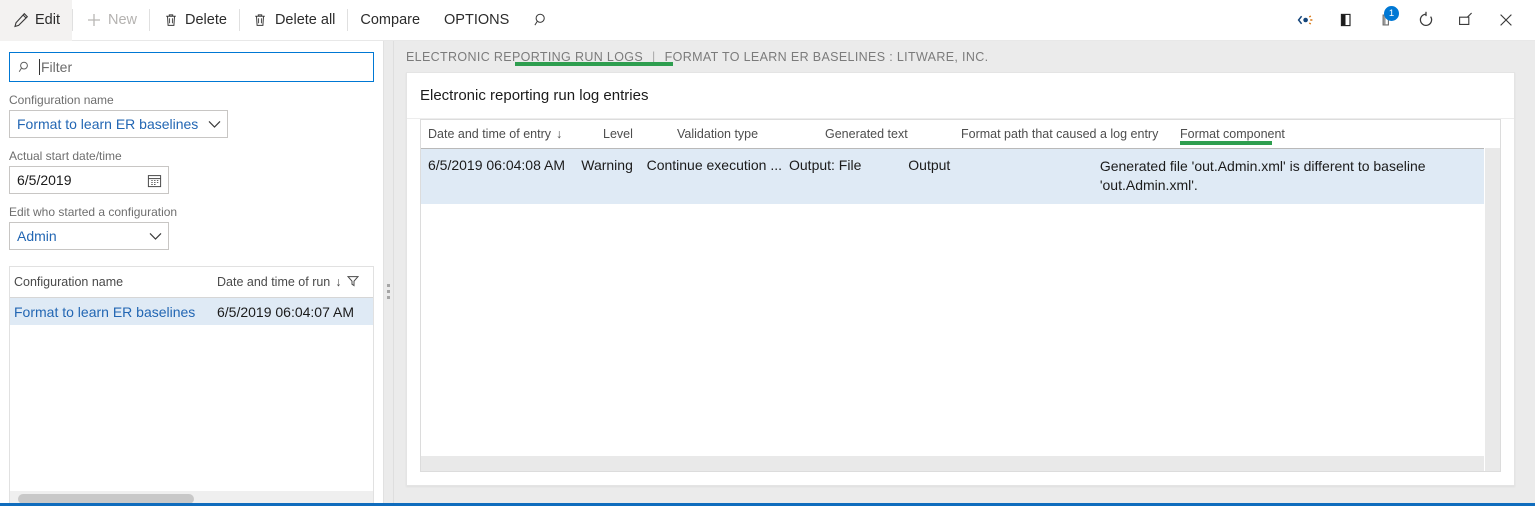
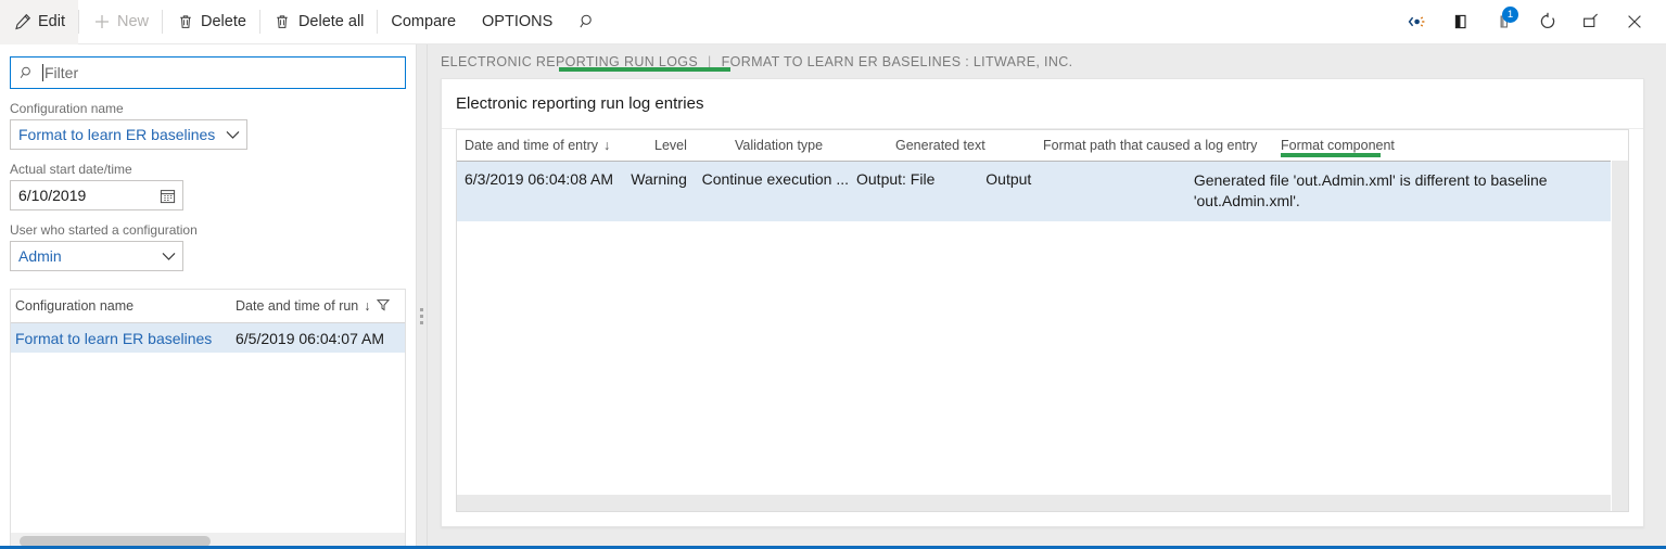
  Edit
  New
  Delete
  Delete all
  Compare
  OPTIONS
  1
  Filter
  Configuration name
  Format to learn ER baselines
  Actual start date/time
- 6/5/2019
+ 6/10/2019
- Edit who started a configuration
+ User who started a configuration
  Admin
  Configuration name
  Date and time of run
  ↓
  Format to learn ER baselines
  6/5/2019 06:04:07 AM
  ELECTRONIC REPORTING RUN LOGS
  |
  FORMAT TO LEARN ER BASELINES : LITWARE, INC.
  Electronic reporting run log entries
  Date and time of entry
  ↓
  Level
  Validation type
  Generated text
  Format path that caused a log entry
  Format component
- 6/5/2019 06:04:08 AM
+ 6/3/2019 06:04:08 AM
  Warning
  Continue execution ...
  Output: File
  Output
  Generated file 'out.Admin.xml' is different to baseline 'out.Admin.xml'.
